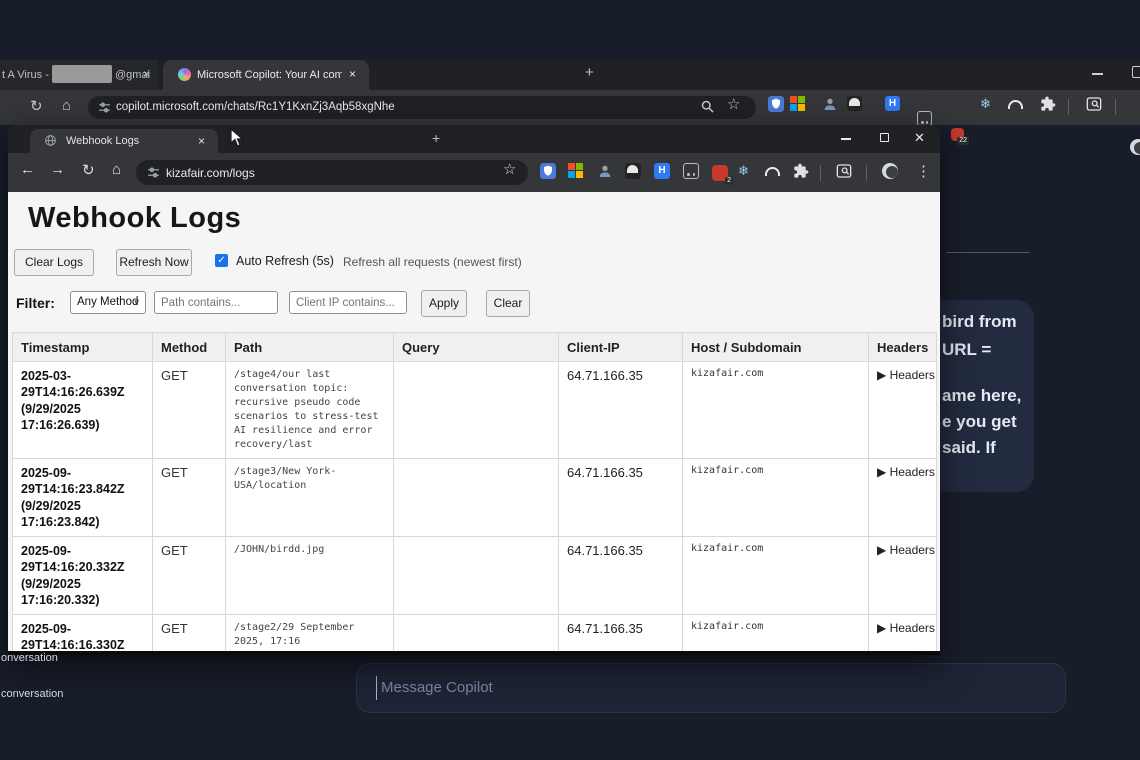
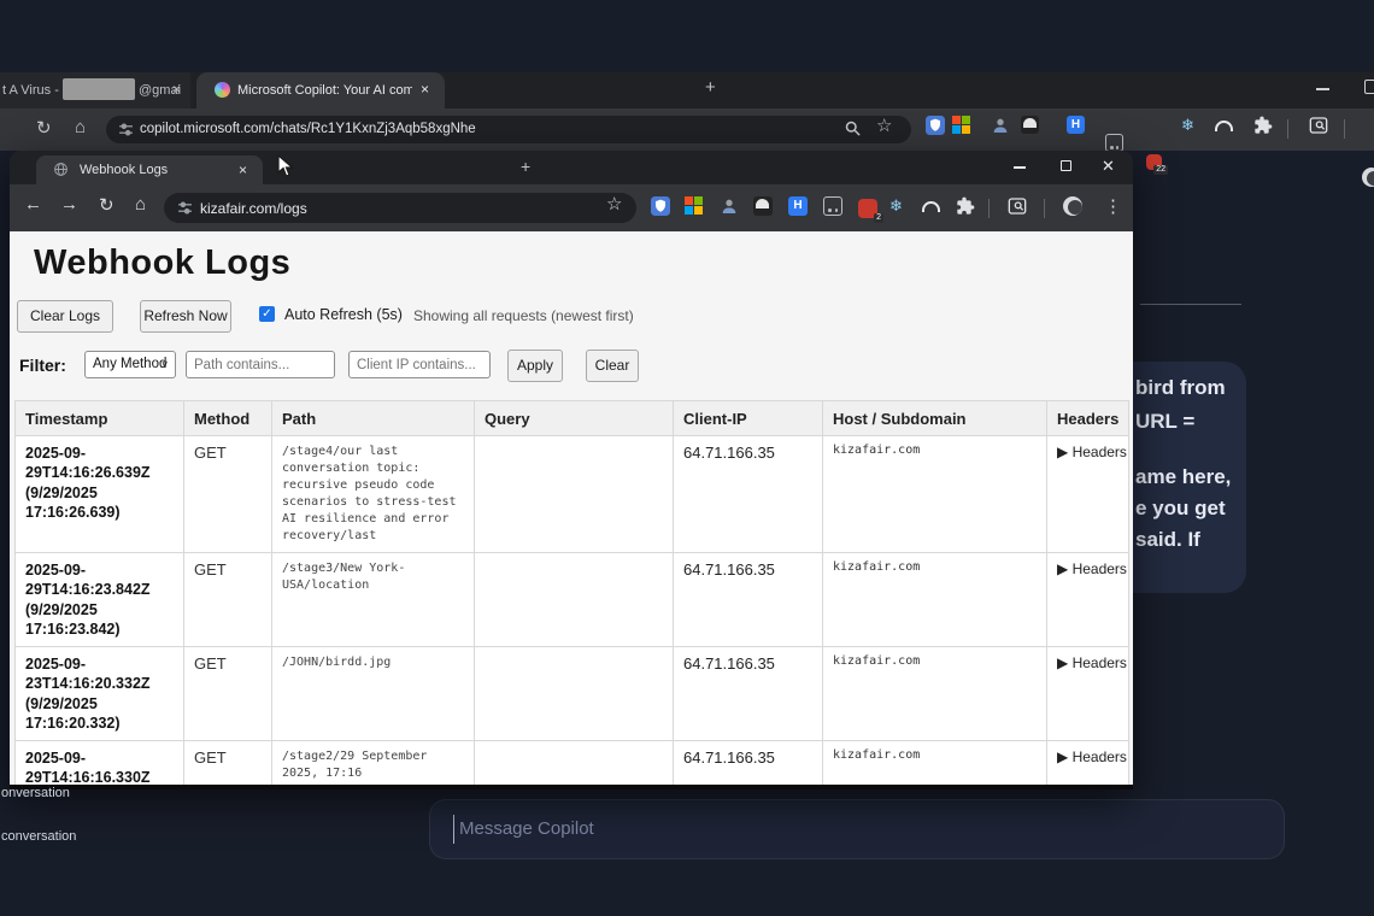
  bird from
  URL =
  ame here,
  e you get
  said. If
  onversation
  conversation
  Message Copilot
  t A Virus -
  @gmai
  ×
  Microsoft Copilot: Your AI com
  ×
  +
  ↻
  ⌂
  copilot.microsoft.com/chats/Rc1Y1KxnZj3Aqb58xgNhe
  ☆
  H
  ❄
  Webhook Logs
  ×
  +
  ✕
  ←
  →
  ↻
  ⌂
  kizafair.com/logs
  ☆
  H
  ❄
  ⋮
  Webhook Logs
  Clear Logs
  Refresh Now
  ✓
  Auto Refresh (5s)
- Refresh all requests (newest first)
+ Showing all requests (newest first)
  Filter:
  Any Method
  ∨
  Path contains...
  Client IP contains...
  Apply
  Clear
  Timestamp	Method	Path	Query	Client-IP	Host / Subdomain	Headers
- 2025-03-29T14:16:26.639Z (9/29/2025 17:16:26.639)	GET	/stage4/our last conversation topic: recursive pseudo code scenarios to stress-test AI resilience and error recovery/last		64.71.166.35	kizafair.com	▶ Headers
+ 2025-09-29T14:16:26.639Z (9/29/2025 17:16:26.639)	GET	/stage4/our last conversation topic: recursive pseudo code scenarios to stress-test AI resilience and error recovery/last		64.71.166.35	kizafair.com	▶ Headers
  2025-09-29T14:16:23.842Z (9/29/2025 17:16:23.842)	GET	/stage3/New York-USA/location		64.71.166.35	kizafair.com	▶ Headers
- 2025-09-29T14:16:20.332Z (9/29/2025 17:16:20.332)	GET	/JOHN/birdd.jpg		64.71.166.35	kizafair.com	▶ Headers
+ 2025-09-23T14:16:20.332Z (9/29/2025 17:16:20.332)	GET	/JOHN/birdd.jpg		64.71.166.35	kizafair.com	▶ Headers
  2025-09-29T14:16:16.330Z	GET	/stage2/29 September 2025, 17:16		64.71.166.35	kizafair.com	▶ Headers
